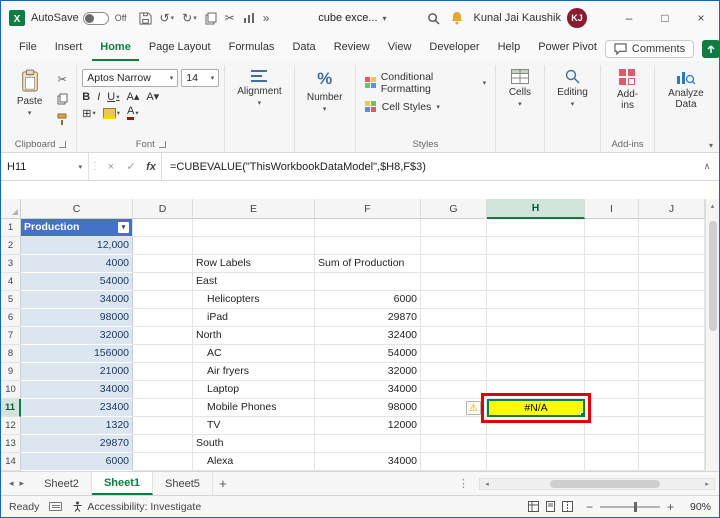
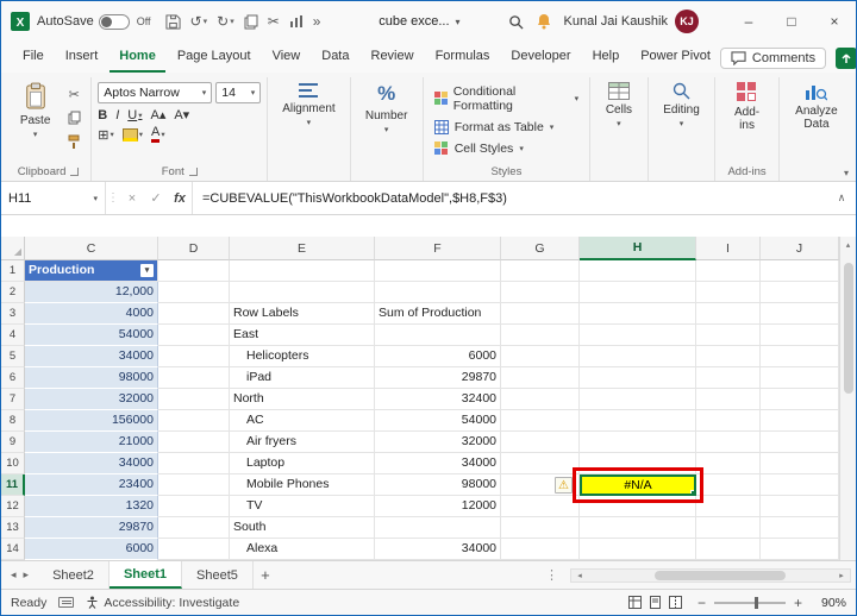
  X
  AutoSave
  Off
  ↺
  ↻
  ✂
  »
  cube exce...
  ▾
  Kunal Jai Kaushik
  KJ
  –
  □
  ×
  File
  Insert
  Home
  Page Layout
- Formulas
+ View
  Data
  Review
- View
+ Formulas
  Developer
  Help
  Power Pivot
  Comments
  Paste
  ✂
  Clipboard
  Aptos Narrow
  14
  B
  I
  U
  A▴
  A▾
  ⊞
  A
  Font
  Alignment
  %
  Number
  Conditional Formatting
+ Format as Table
  Cell Styles
  Styles
  Cells
  Editing
  Add-ins
  Add-ins
  Analyze Data
  ▾
  H11
  ⋮
  ×
  ✓
  fx
  =CUBEVALUE("ThisWorkbookDataModel",$H8,F$3)
  ∧
  ◢
  C
  D
  E
  F
  G
  H
  I
  J
  1
  Production
  2
  12,000
  3
  4000
  Row Labels
  Sum of Production
  4
  54000
  East
  5
  34000
  Helicopters
  6000
  6
  98000
  iPad
  29870
  7
  32000
  North
  32400
  8
  156000
  AC
  54000
  9
  21000
  Air fryers
  32000
  10
  34000
  Laptop
  34000
  11
  23400
  Mobile Phones
  98000
  ⚠
  #N/A
  12
  1320
  TV
  12000
  13
  29870
  South
  14
  6000
  Alexa
  34000
  ◂
  ▸
  Sheet2
  Sheet1
  Sheet5
  +
  ⋮
  Ready
  Accessibility: Investigate
  −
  +
  90%
